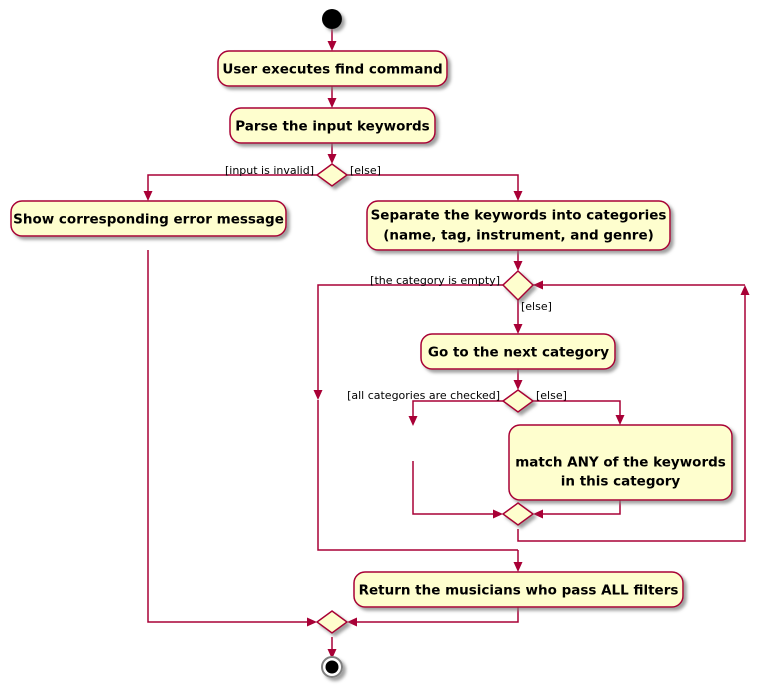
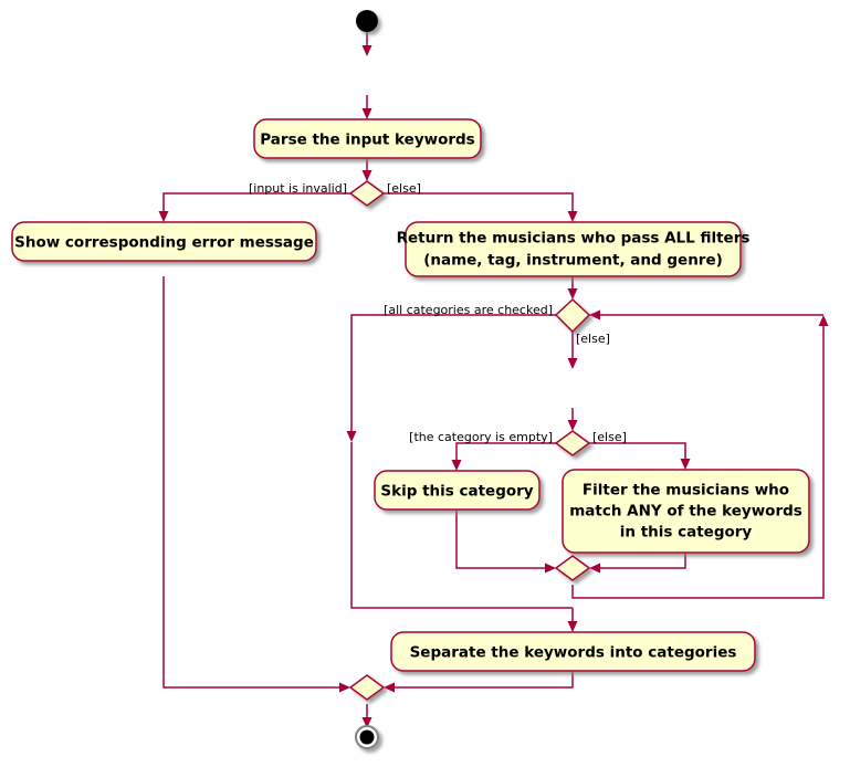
- User executes find command
  Parse the input keywords
  [input is invalid]
  [else]
  Show corresponding error message
- Separate the keywords into categories
+ Return the musicians who pass ALL filters
  (name, tag, instrument, and genre)
- [the category is empty]
+ [all categories are checked]
  [else]
- Go to the next category
- [all categories are checked]
+ [the category is empty]
  [else]
+ Skip this category
+ Filter the musicians who
  match ANY of the keywords
  in this category
- Return the musicians who pass ALL filters
+ Separate the keywords into categories
